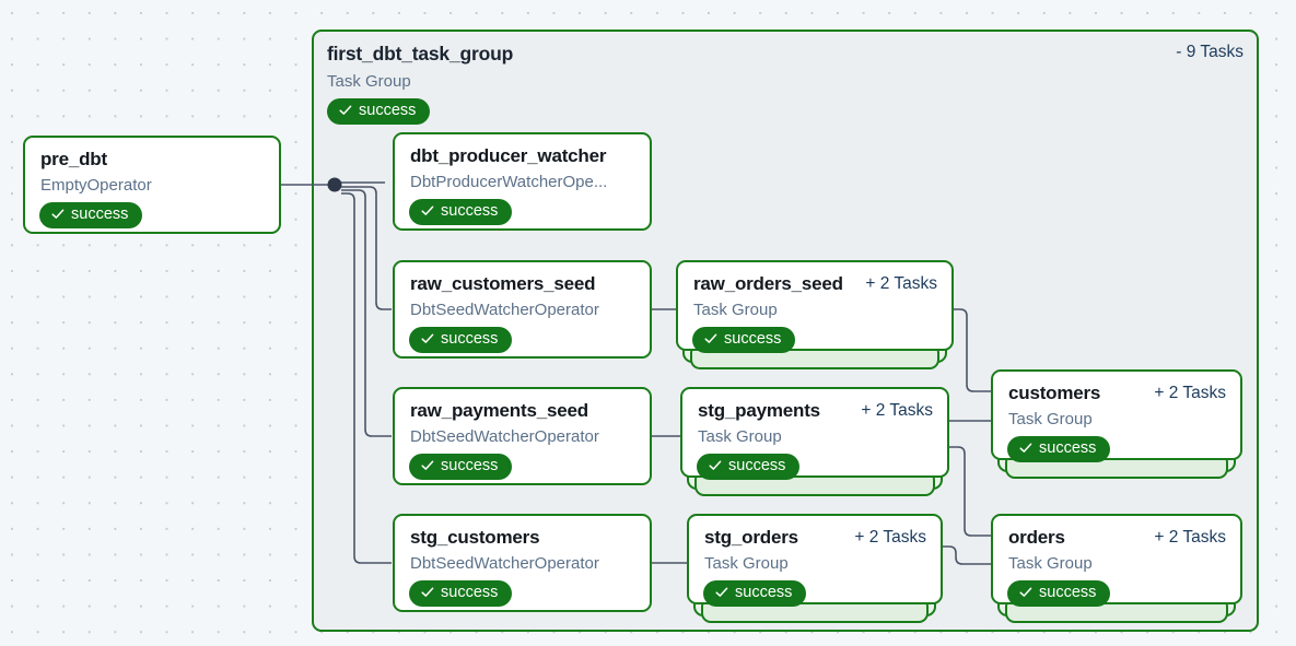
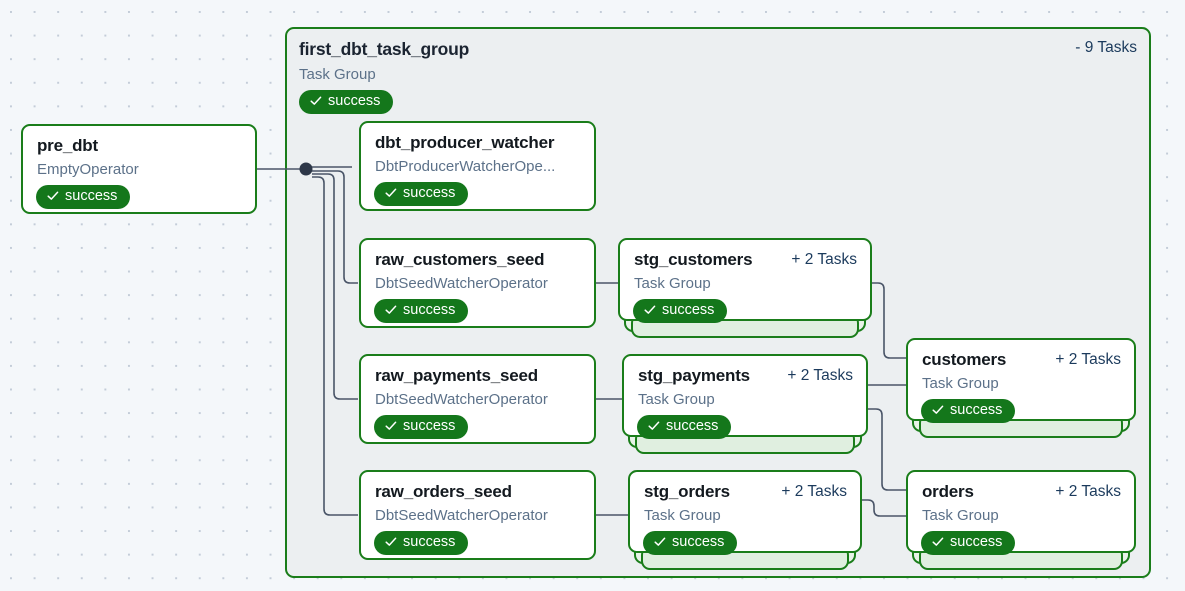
  first_dbt_task_group
  Task Group
  - 9 Tasks
  success
  pre_dbt
  EmptyOperator
  success
  dbt_producer_watcher
  DbtProducerWatcherOpe...
  success
  raw_customers_seed
  DbtSeedWatcherOperator
  success
  raw_payments_seed
  DbtSeedWatcherOperator
  success
- stg_customers
+ raw_orders_seed
  DbtSeedWatcherOperator
  success
- raw_orders_seed
+ stg_customers
  + 2 Tasks
  Task Group
  success
  stg_payments
  + 2 Tasks
  Task Group
  success
  stg_orders
  + 2 Tasks
  Task Group
  success
  customers
  + 2 Tasks
  Task Group
  success
  orders
  + 2 Tasks
  Task Group
  success
